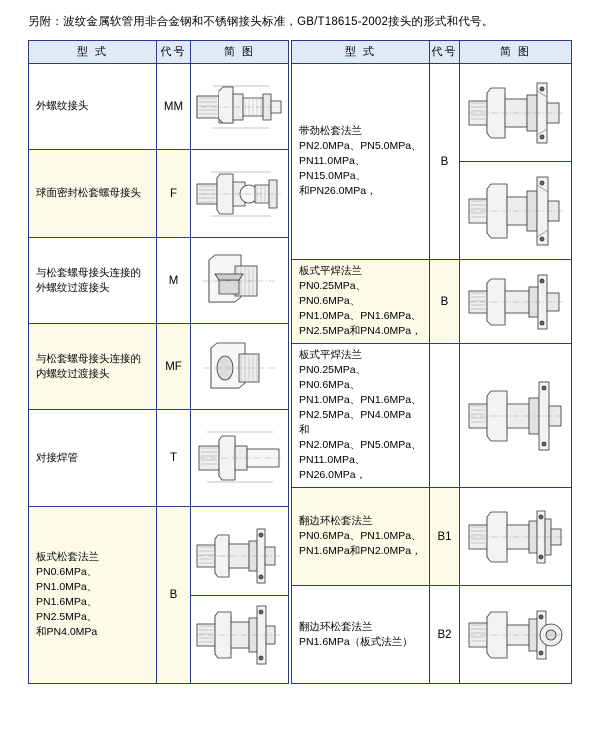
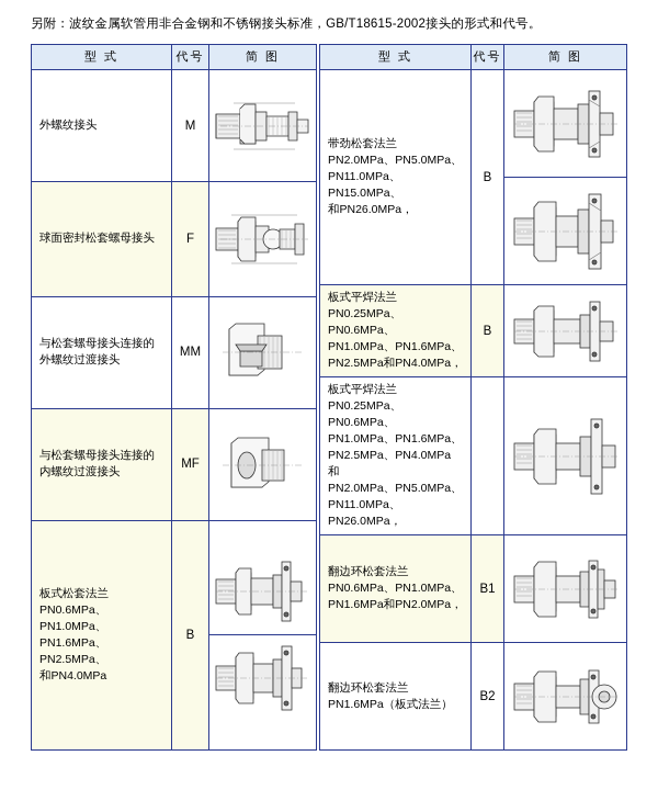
  另附：波纹金属软管用非合金钢和不锈钢接头标准，GB/T18615-2002接头的形式和代号。
  型 式	代号	简 图
- 外螺纹接头	MM
+ 外螺纹接头	M
  球面密封松套螺母接头	F
- 与松套螺母接头连接的外螺纹过渡接头	M
+ 与松套螺母接头连接的外螺纹过渡接头	MM
  与松套螺母接头连接的内螺纹过渡接头	MF
- 对接焊管	T
  板式松套法兰 PN0.6MPa、PN1.0MPa、 PN1.6MPa、PN2.5MPa、 和PN4.0MPa	B
  型 式	代号	简 图
  带劲松套法兰 PN2.0MPa、PN5.0MPa、 PN11.0MPa、PN15.0MPa、 和PN26.0MPa，	B
  板式平焊法兰 PN0.25MPa、PN0.6MPa、 PN1.0MPa、PN1.6MPa、 PN2.5MPa和PN4.0MPa，	B
  板式平焊法兰 PN0.25MPa、PN0.6MPa、 PN1.0MPa、PN1.6MPa、 PN2.5MPa、PN4.0MPa 和 PN2.0MPa、PN5.0MPa、 PN11.0MPa、PN26.0MPa，
  翻边环松套法兰 PN0.6MPa、PN1.0MPa、 PN1.6MPa和PN2.0MPa，	B1
  翻边环松套法兰 PN1.6MPa（板式法兰）	B2
